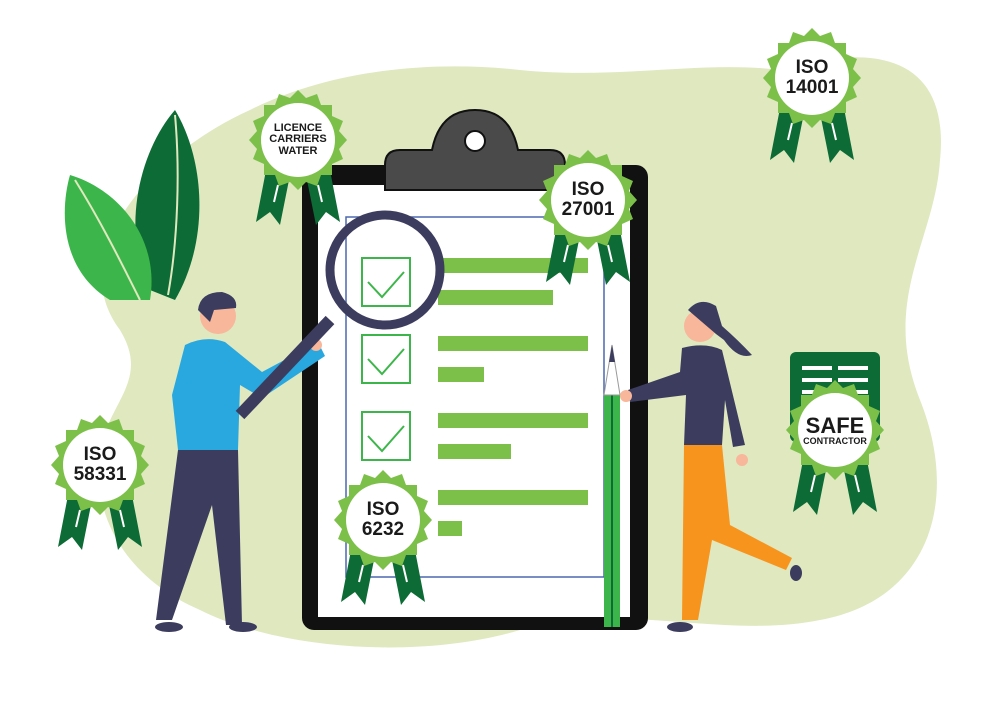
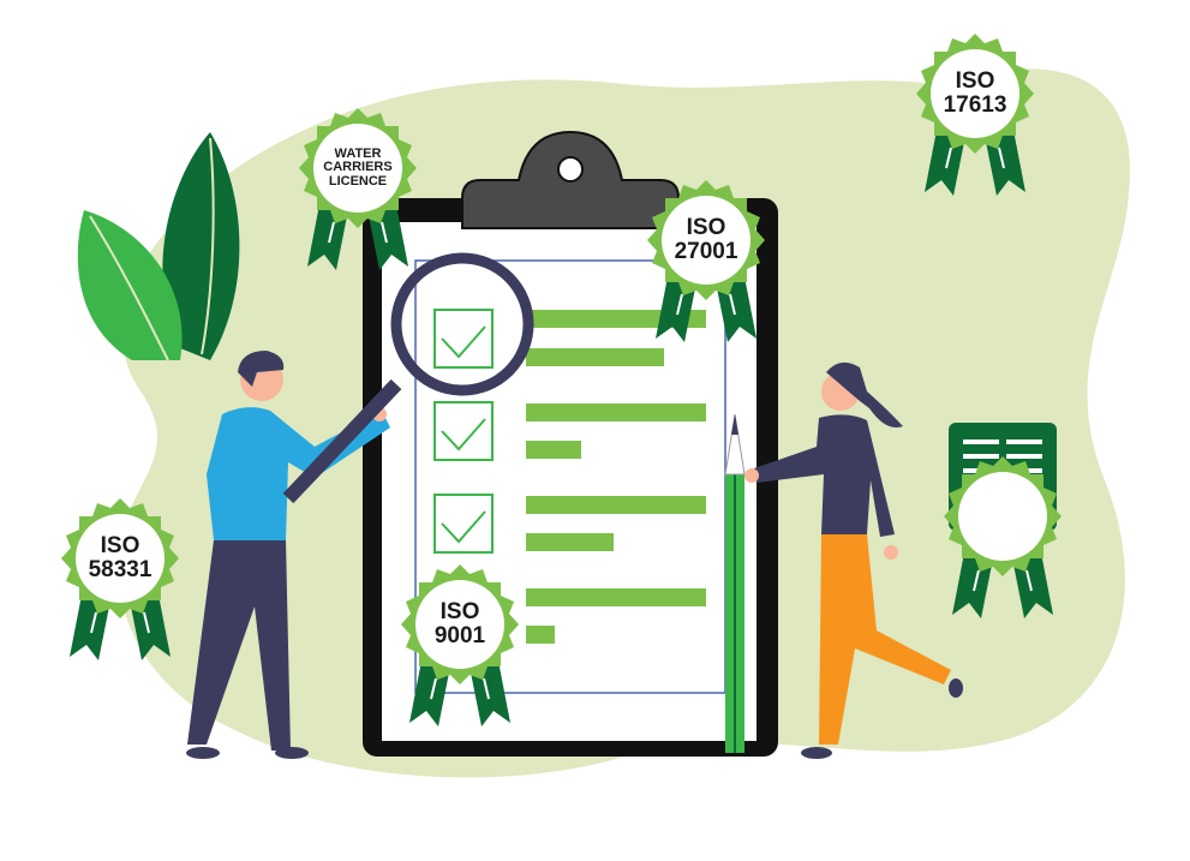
- LICENCE
+ WATER
  CARRIERS
- WATER
+ LICENCE
  ISO
  27001
  ISO
- 14001
+ 17613
  ISO
  58331
  ISO
- 6232
+ 9001
- SAFE
- CONTRACTOR
